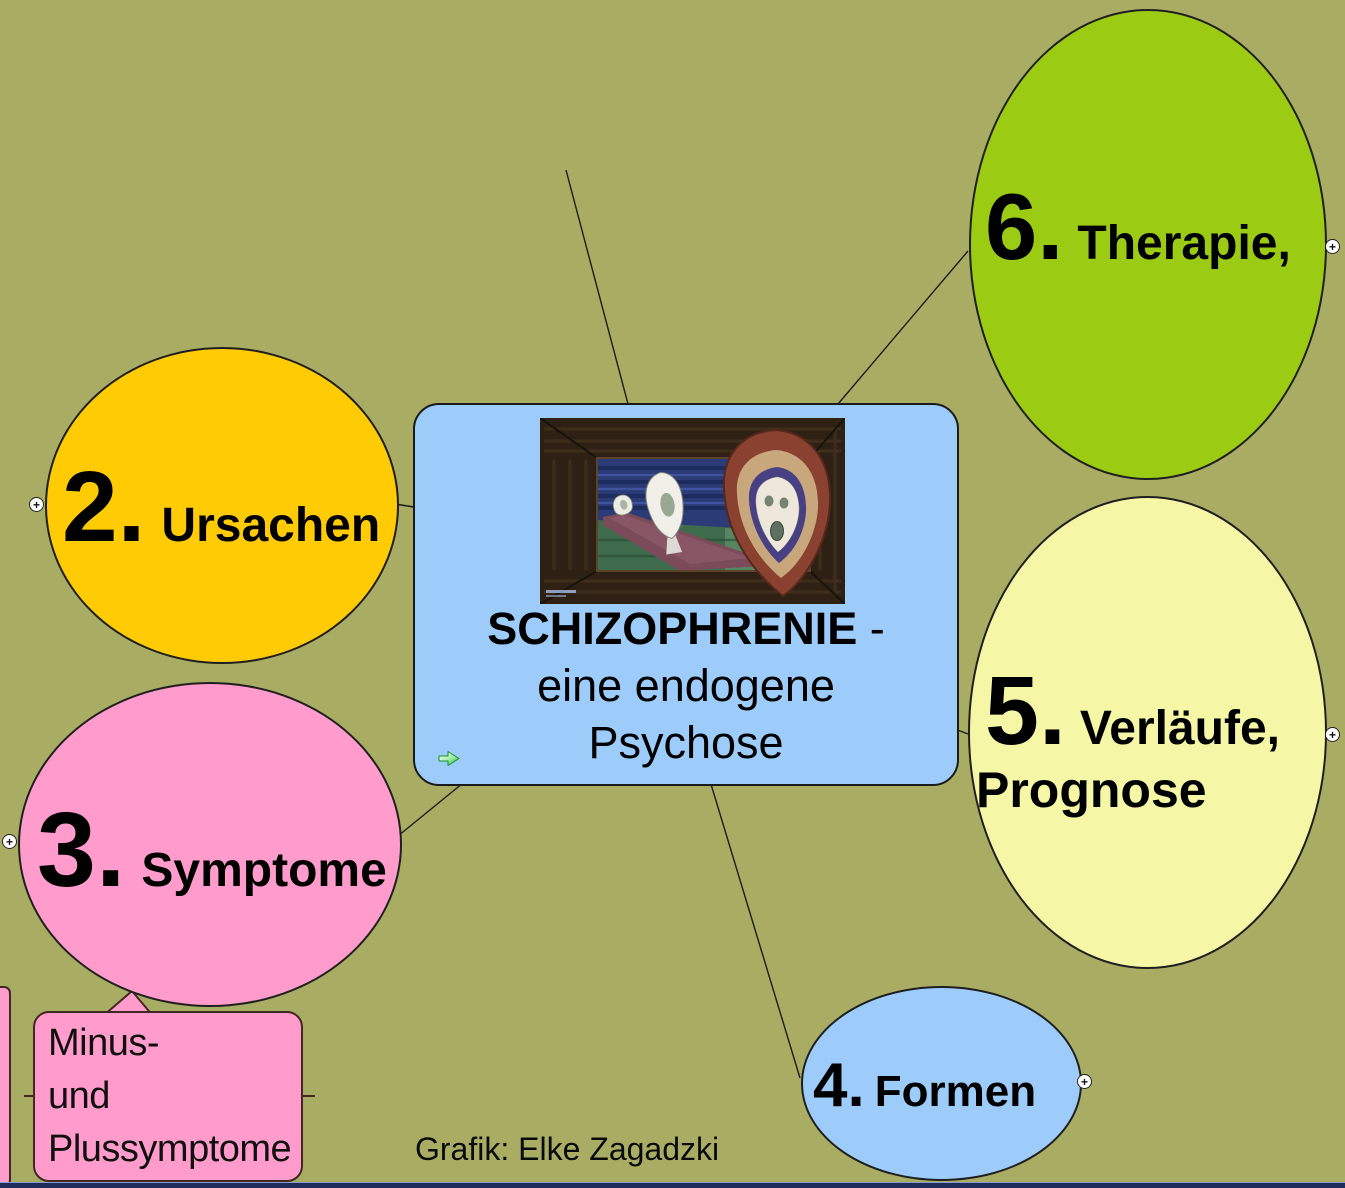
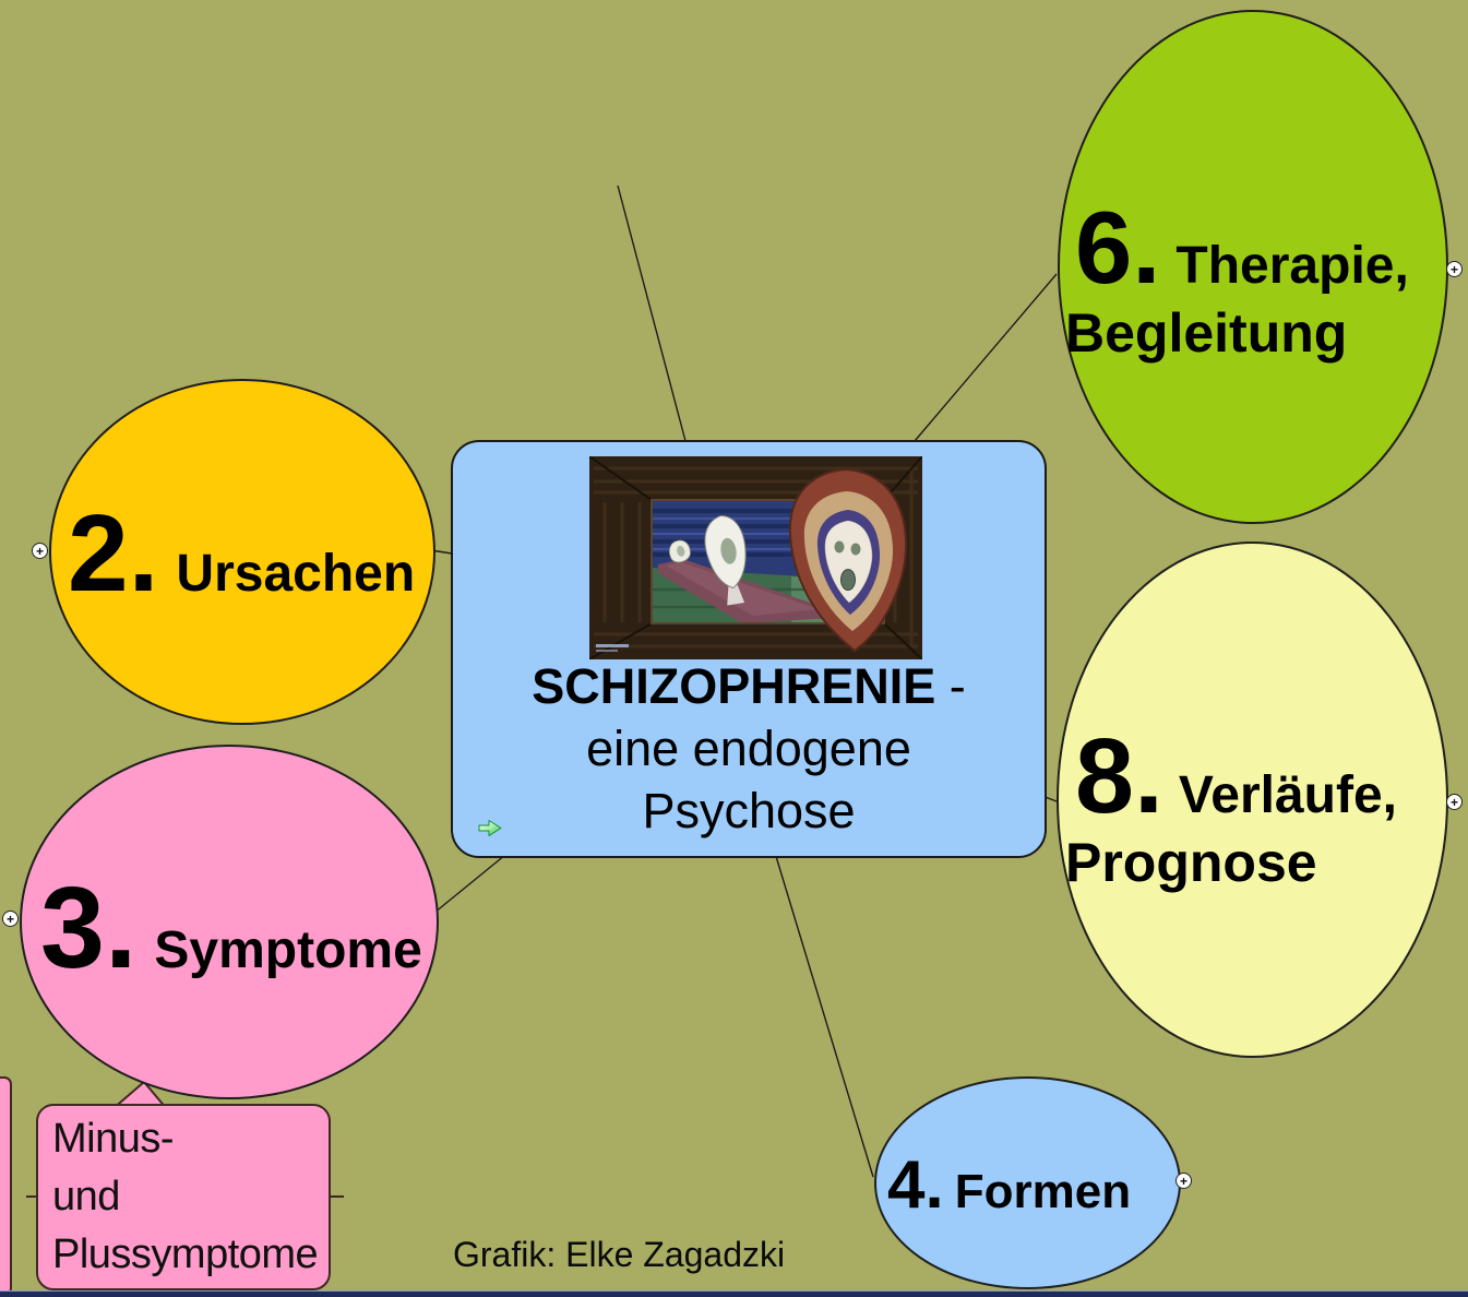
  2. Ursachen
  3. Symptome
  4. Formen
- 5. Verläufe,
+ 8. Verläufe,
  Prognose
  6. Therapie,
+ Begleitung
  SCHIZOPHRENIE -
  eine endogene
  Psychose
  Minus-
  und
  Plussymptome
  +
  +
  +
  +
  +
  Grafik: Elke Zagadzki
